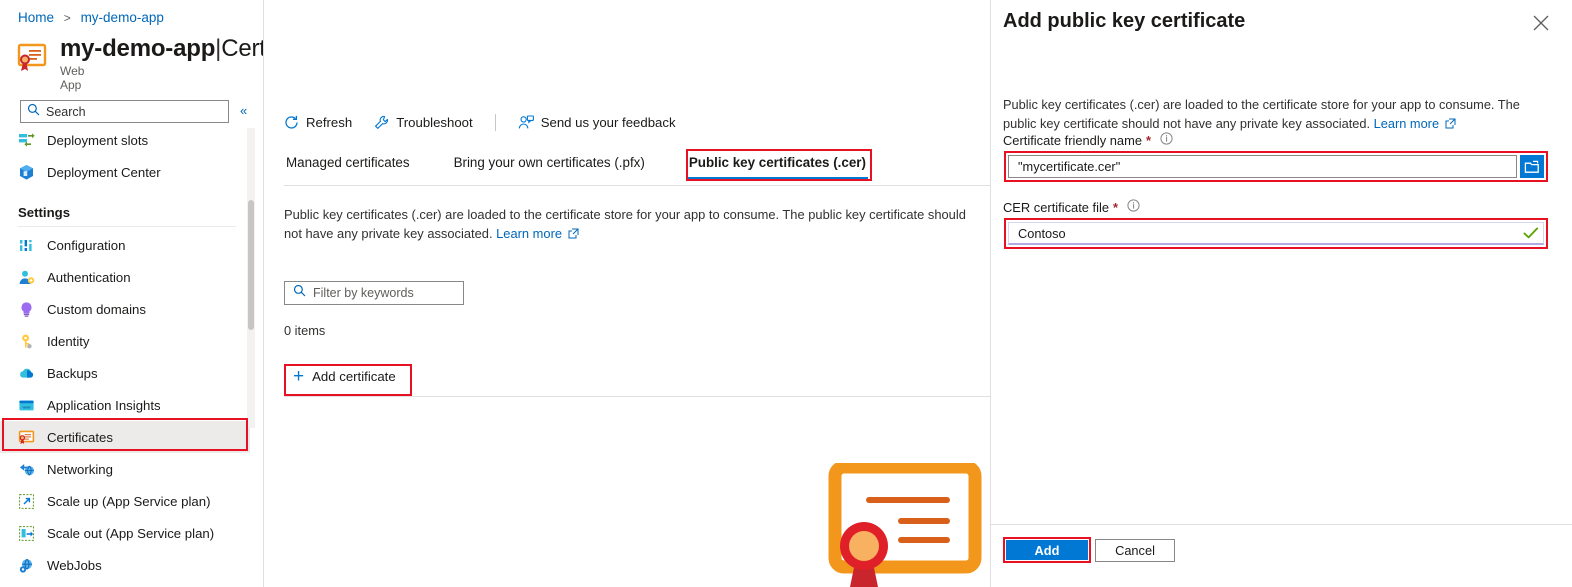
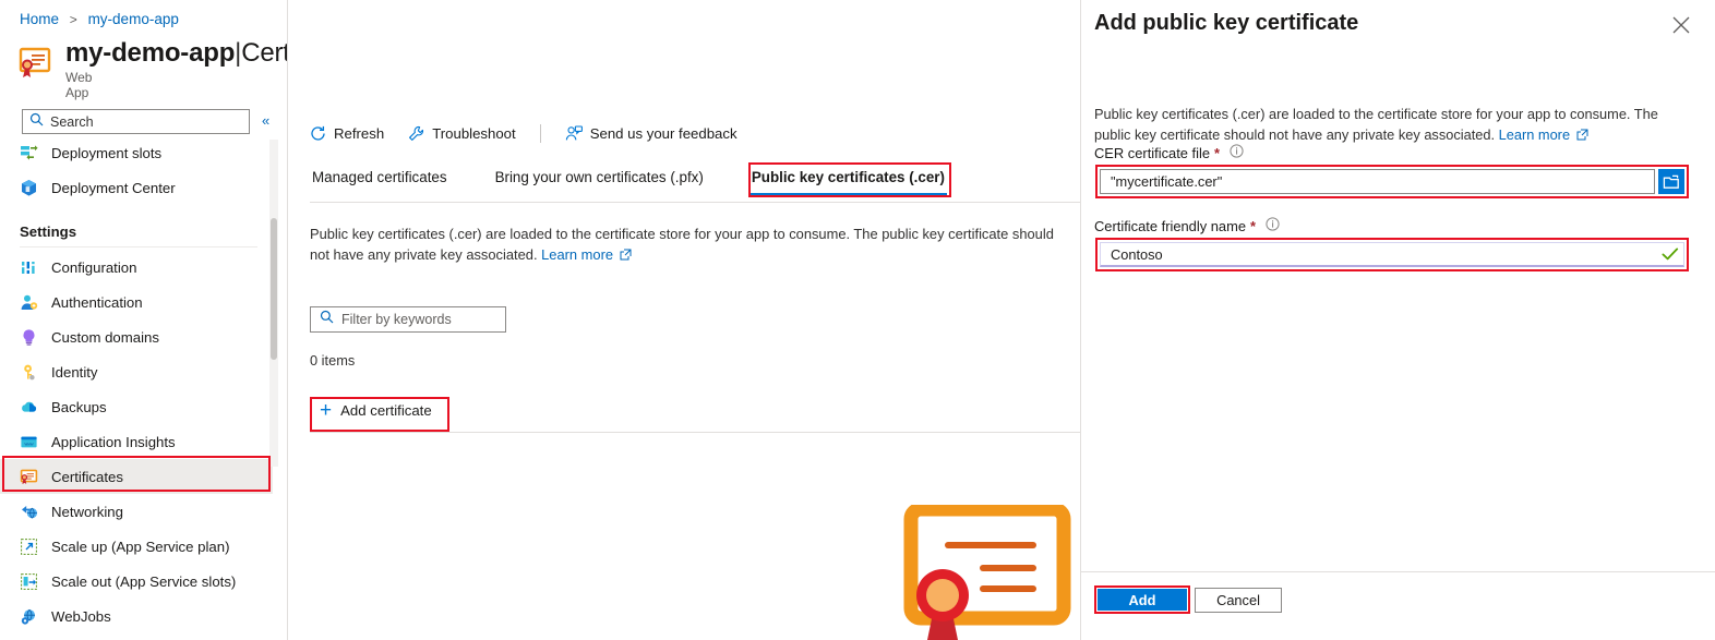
  Home > my-demo-app
  Web App
  Search
  «
  Deployment slots
  Deployment Center
  Settings
  Configuration
  Authentication
  Custom domains
  Identity
  Backups
  Application Insights
  Certificates
  Networking
  Scale up (App Service plan)
- Scale out (App Service plan)
+ Scale out (App Service slots)
  WebJobs
  Refresh
  Troubleshoot
  Send us your feedback
  Managed certificates
  Bring your own certificates (.pfx)
  Public key certificates (.cer)
  Public key certificates (.cer) are loaded to the certificate store for your app to consume. The public key certificate should not have any private key associated. Learn more
  Filter by keywords
  0 items
  +
  Add certificate
  Add public key certificate
  Public key certificates (.cer) are loaded to the certificate store for your app to consume. The public key certificate should not have any private key associated. Learn more
- Certificate friendly name
+ CER certificate file
  *
  "mycertificate.cer"
- CER certificate file
+ Certificate friendly name
  *
  Contoso
  Add
  Cancel
